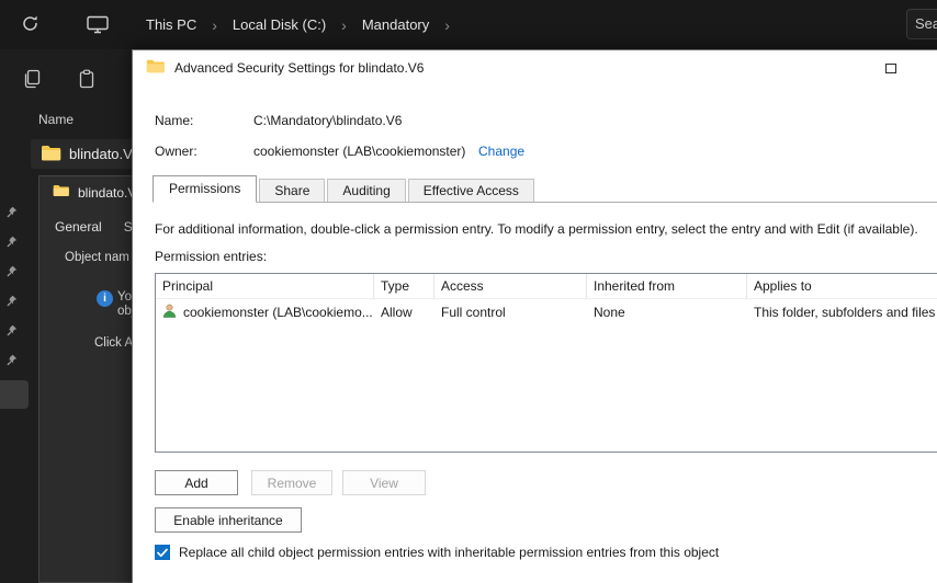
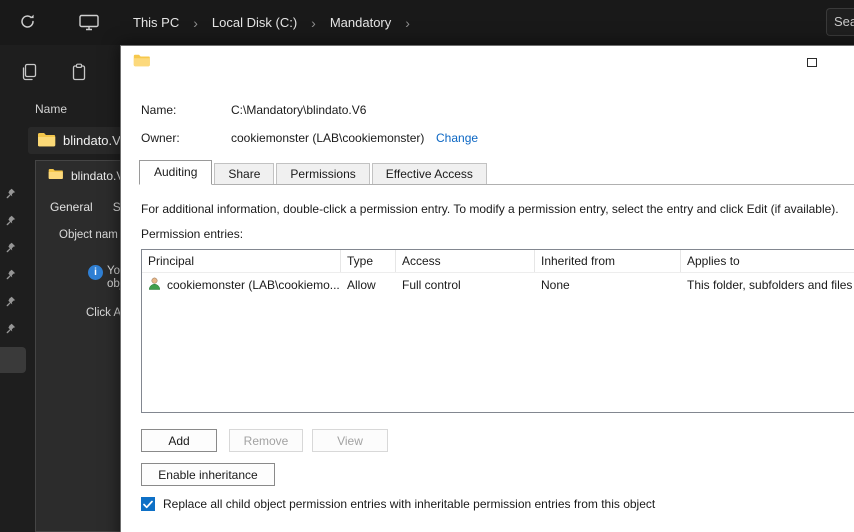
  This PC
  ›
  Local Disk (C:)
  ›
  Mandatory
  ›
  Name
  blindato.V
  blindato.
  General
  Object nam
  i
  Click A
- Advanced Security Settings for blindato.V6
  Name:
  C:\Mandatory\blindato.V6
  Owner:
  cookiemonster (LAB\cookiemonster)
  Change
- Permissions
+ Auditing
  Share
- Auditing
+ Permissions
  Effective Access
- For additional information, double-click a permission entry. To modify a permission entry, select the entry and with Edit (if available).
+ For additional information, double-click a permission entry. To modify a permission entry, select the entry and click Edit (if available).
  Permission entries:
  Principal
  Type
  Access
  Inherited from
  Applies to
  cookiemonster (LAB\cookiemo...
  Allow
  Full control
  None
  This folder, subfolders and files
  Add
  Remove
  View
  Enable inheritance
  Replace all child object permission entries with inheritable permission entries from this object
